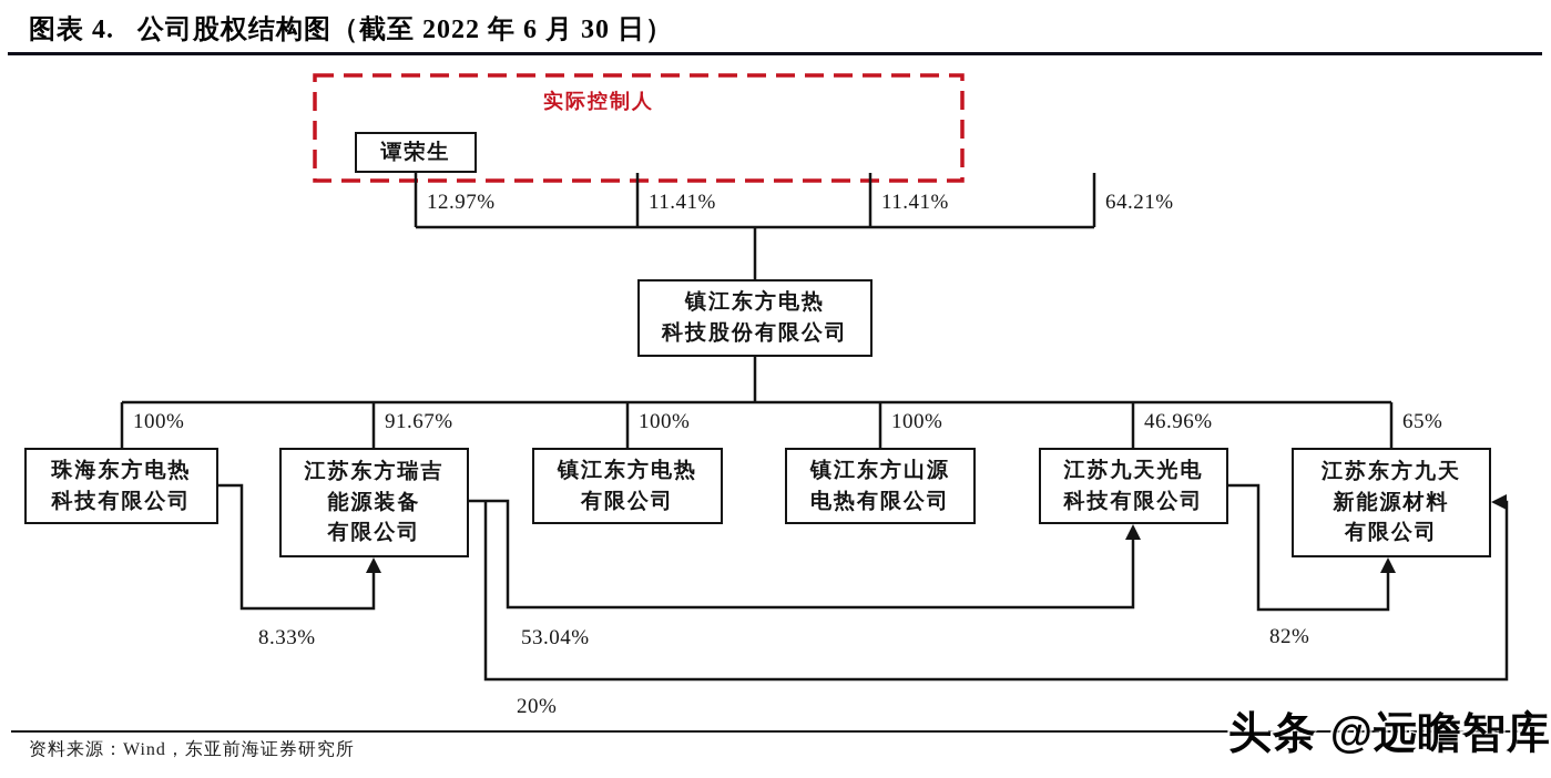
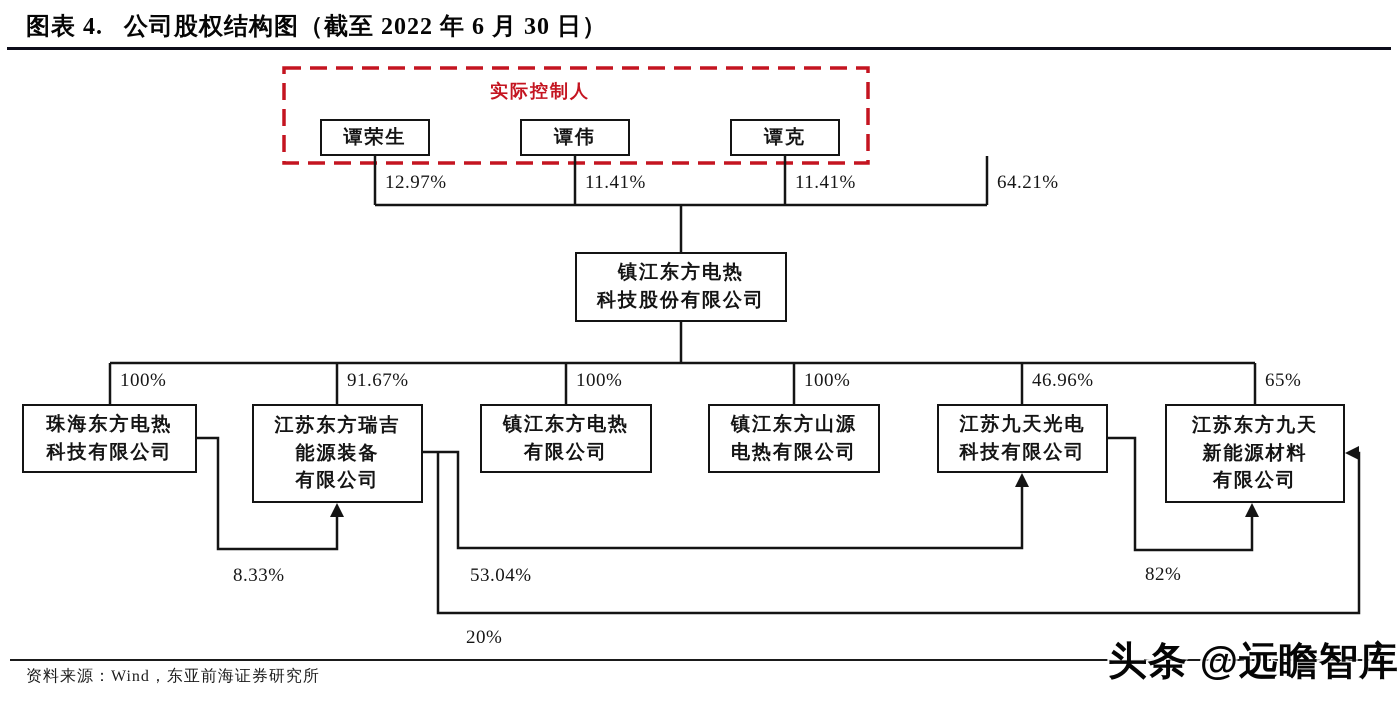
  图表 4. 公司股权结构图（截至 2022 年 6 月 30 日）
  实际控制人
  谭荣生
+ 谭伟
+ 谭克
  12.97%
  11.41%
  11.41%
  64.21%
  镇江东方电热
  科技股份有限公司
  100%
  91.67%
  100%
  100%
  46.96%
  65%
  珠海东方电热
  科技有限公司
  江苏东方瑞吉
  能源装备
  有限公司
  镇江东方电热
  有限公司
  镇江东方山源
  电热有限公司
  江苏九天光电
  科技有限公司
  江苏东方九天
  新能源材料
  有限公司
  8.33%
  53.04%
  82%
  20%
  资料来源：Wind，东亚前海证券研究所
  头条 @远瞻智库
